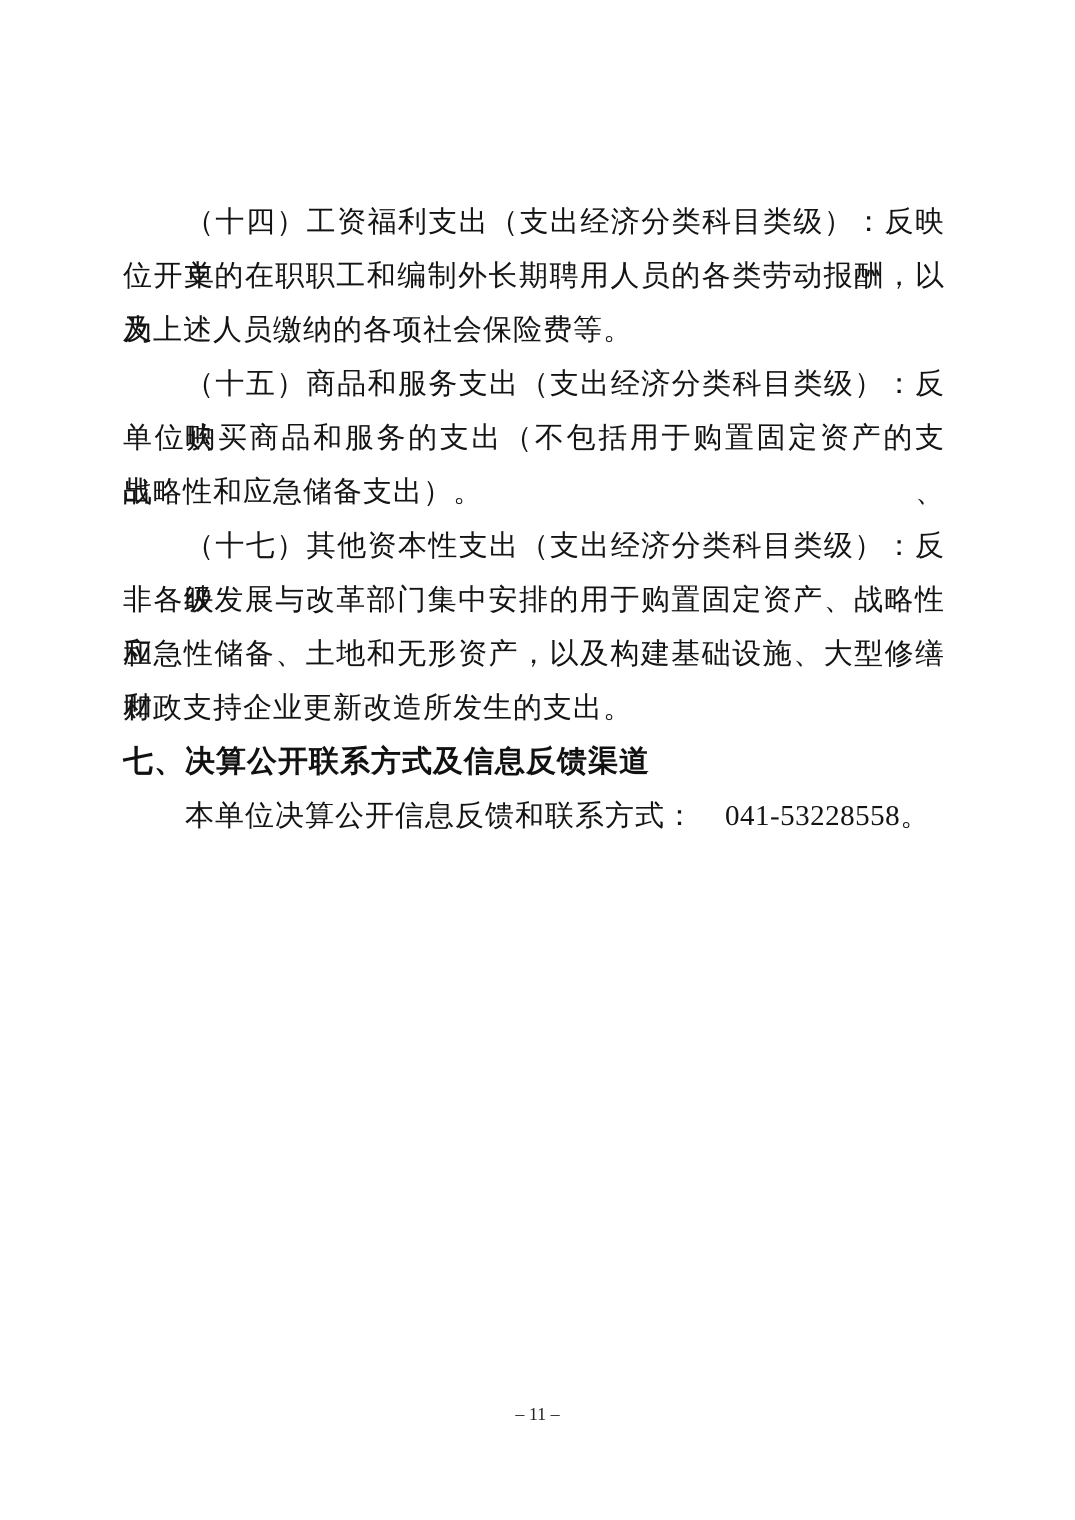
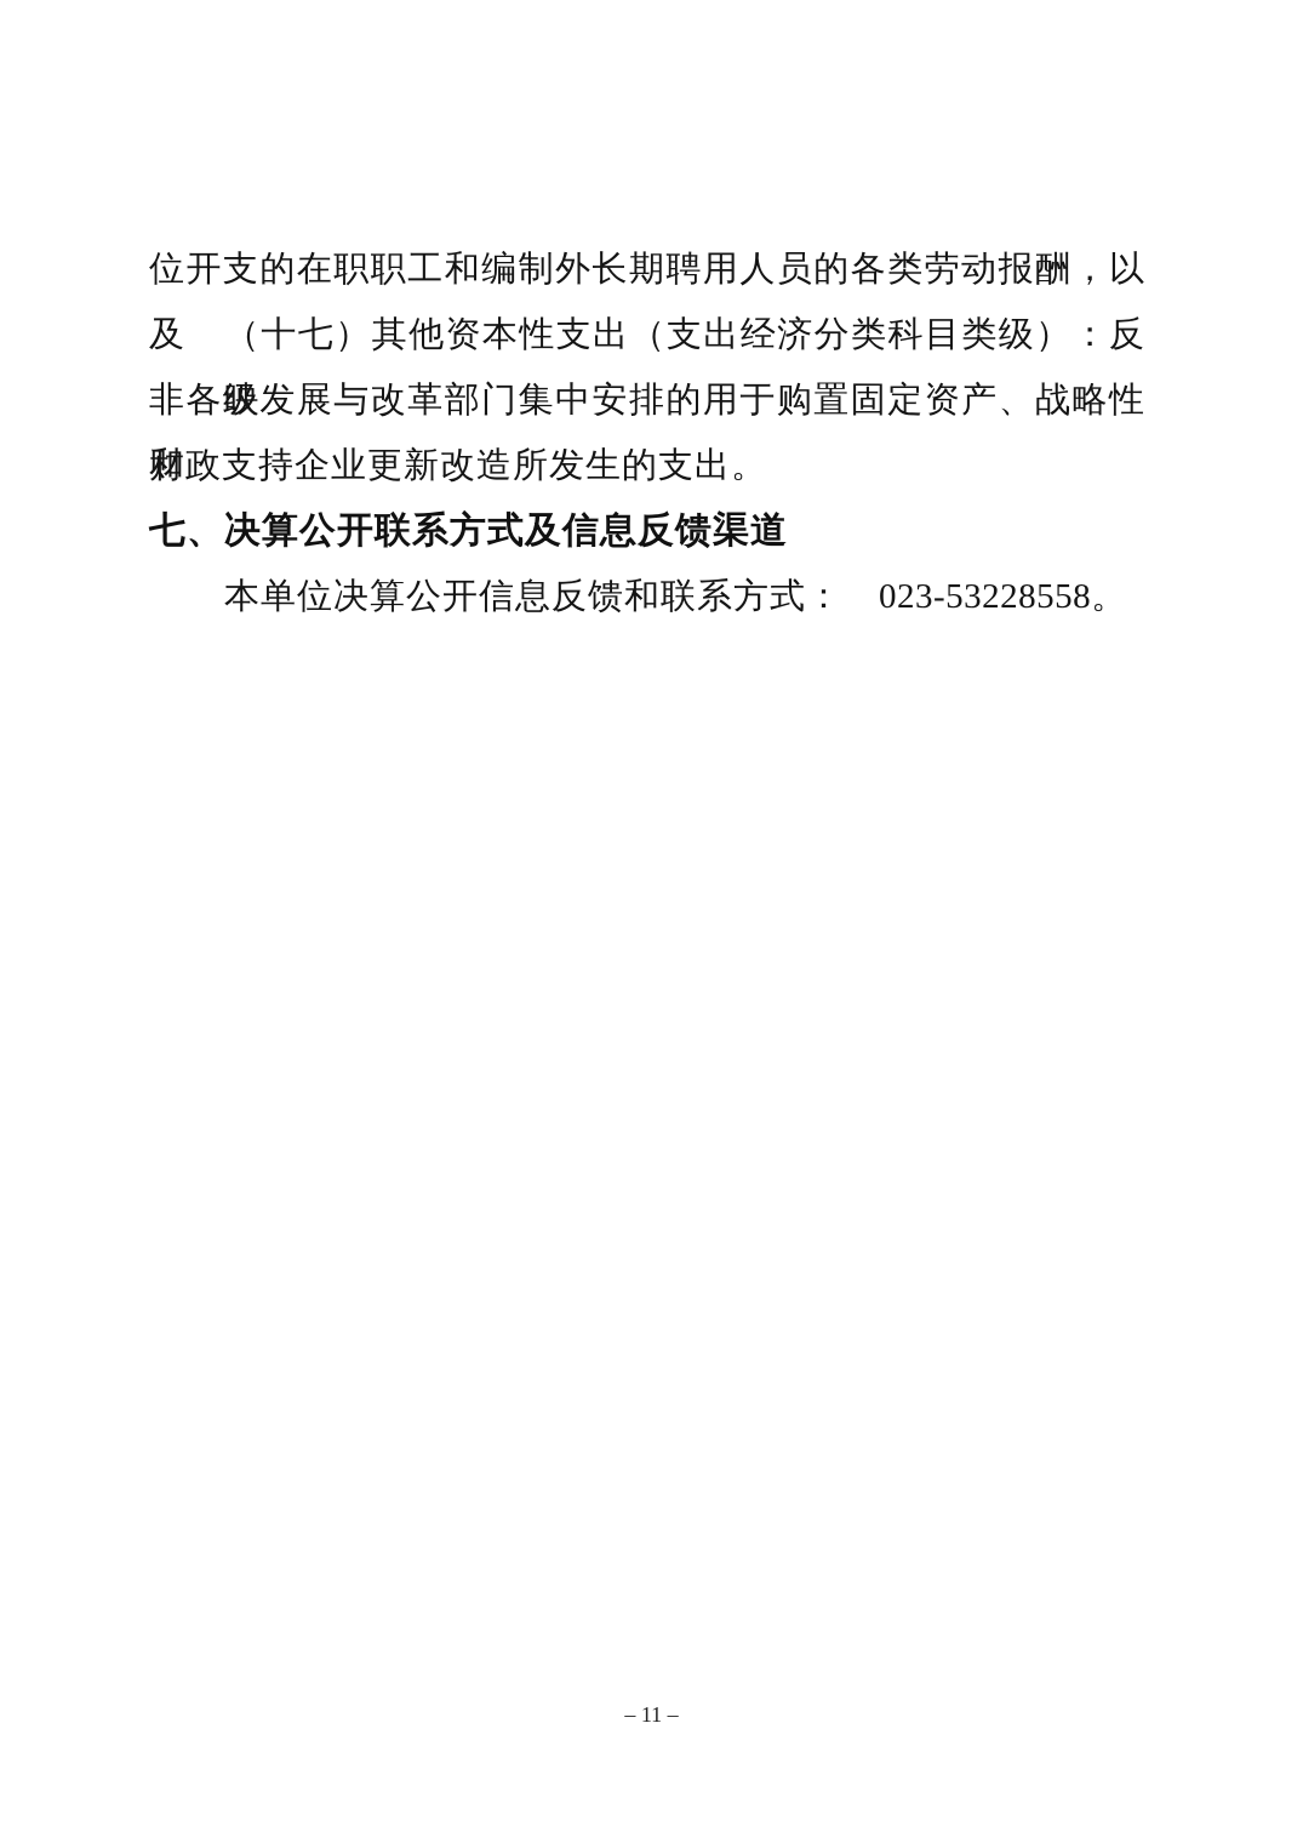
- （十四）工资福利支出（支出经济分类科目类级）：反映单
  位开支的在职职工和编制外长期聘用人员的各类劳动报酬，以及
- 为上述人员缴纳的各项社会保险费等。
- （十五）商品和服务支出（支出经济分类科目类级）：反映
- 单位购买商品和服务的支出（不包括用于购置固定资产的支出、
- 战略性和应急储备支出）。
  （十七）其他资本性支出（支出经济分类科目类级）：反映
  非各级发展与改革部门集中安排的用于购置固定资产、战略性和
- 应急性储备、土地和无形资产，以及构建基础设施、大型修缮和
  财政支持企业更新改造所发生的支出。
  七、决算公开联系方式及信息反馈渠道
- 本单位决算公开信息反馈和联系方式： 041-53228558。
+ 本单位决算公开信息反馈和联系方式： 023-53228558。
  – 11 –
